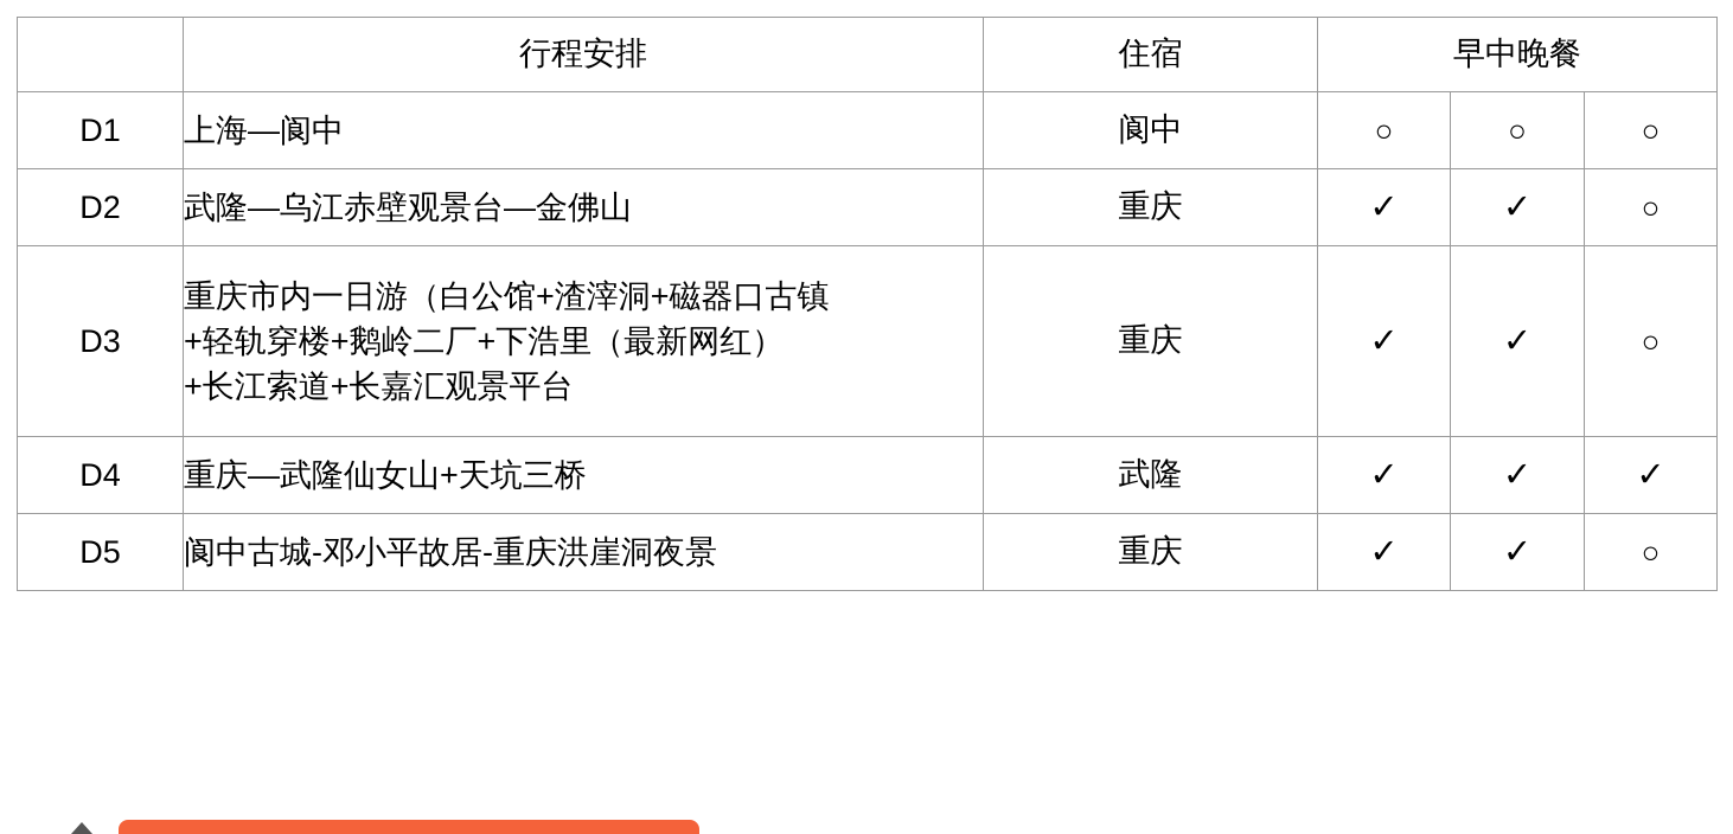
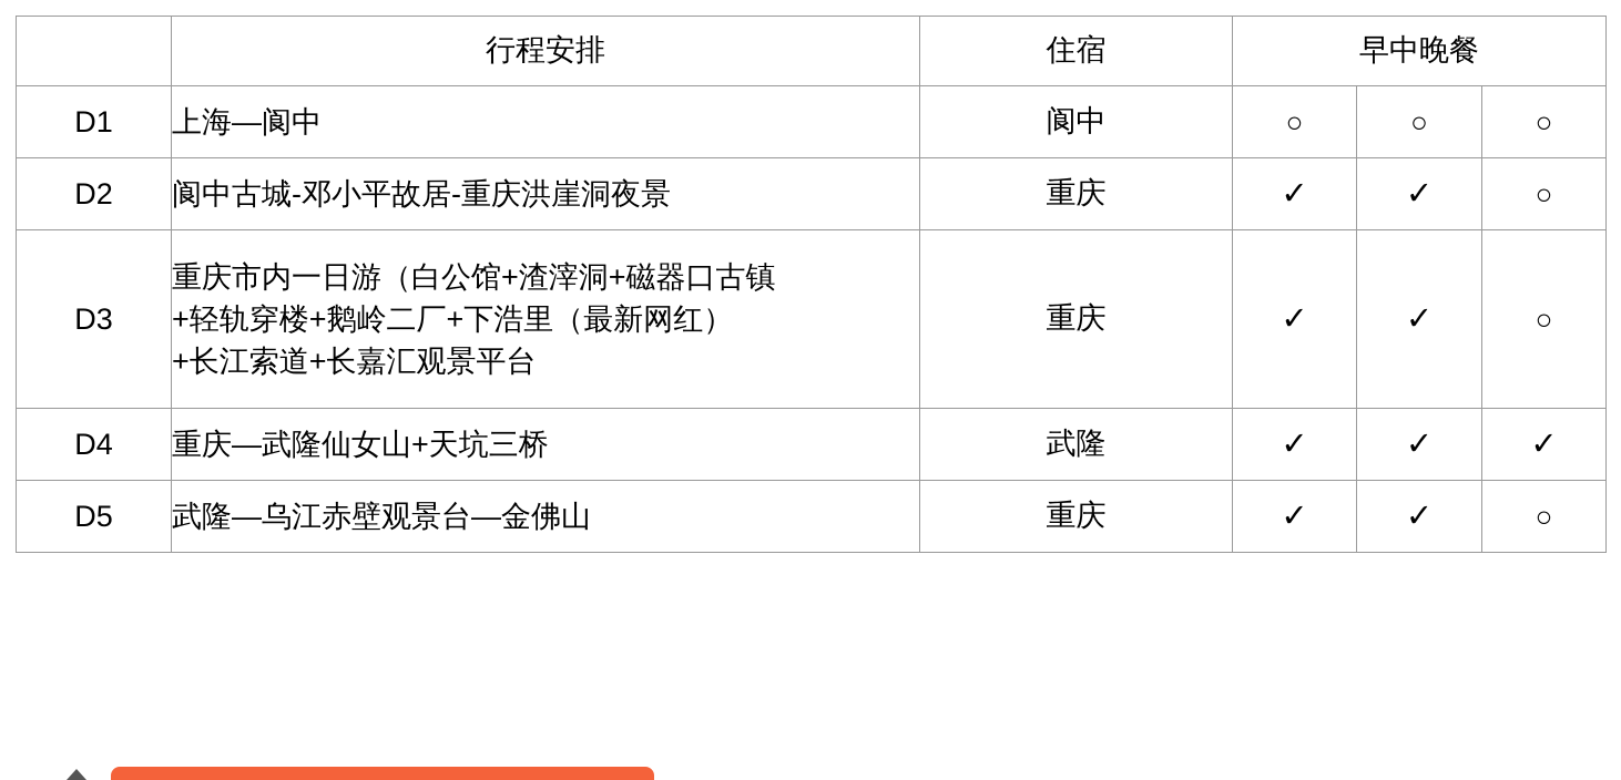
  	行程安排	住宿	早中晚餐
  D1	上海—阆中	阆中	○	○	○
- D2	武隆—乌江赤壁观景台—金佛山	重庆	✓	✓	○
+ D2	阆中古城-邓小平故居-重庆洪崖洞夜景	重庆	✓	✓	○
  D3	重庆市内一日游（白公馆+渣滓洞+磁器口古镇 +轻轨穿楼+鹅岭二厂+下浩里（最新网红） +长江索道+长嘉汇观景平台	重庆	✓	✓	○
  D4	重庆—武隆仙女山+天坑三桥	武隆	✓	✓	✓
- D5	阆中古城-邓小平故居-重庆洪崖洞夜景	重庆	✓	✓	○
+ D5	武隆—乌江赤壁观景台—金佛山	重庆	✓	✓	○
